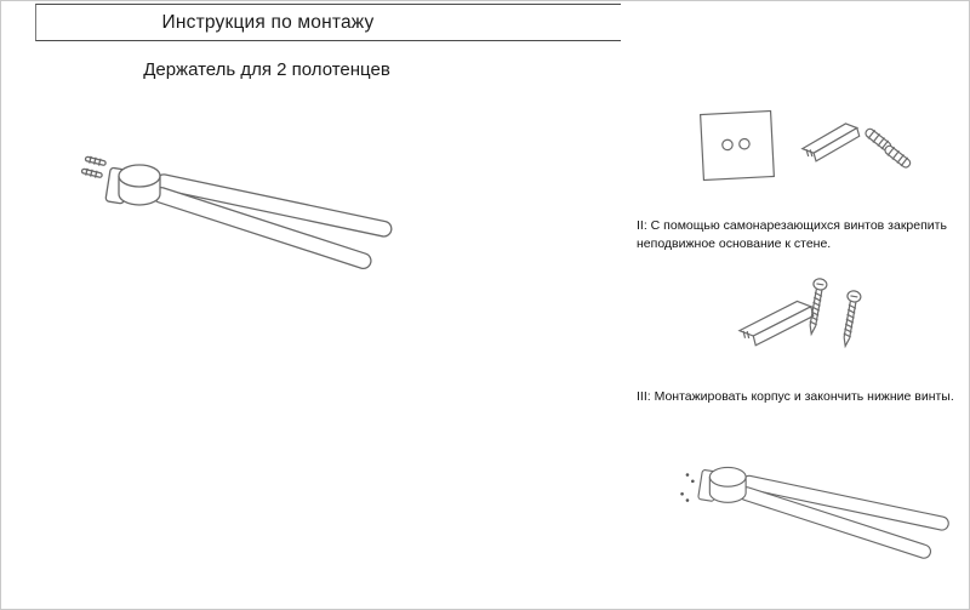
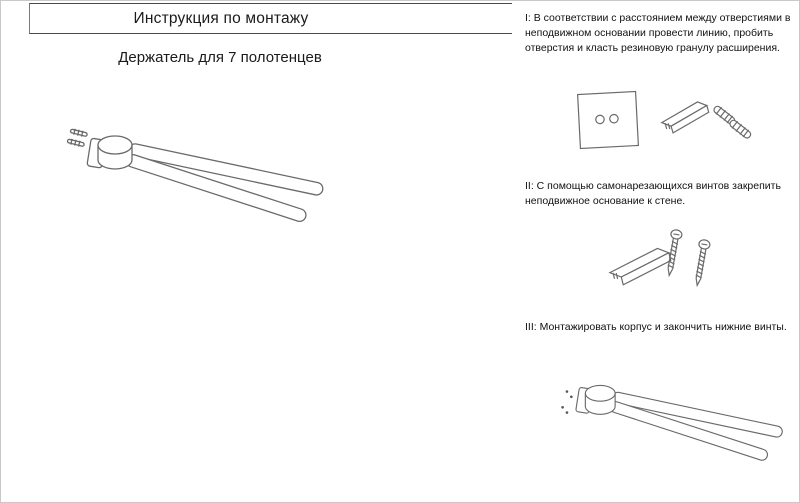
  Инструкция по монтажу
- Держатель для 2 полотенцев
+ Держатель для 7 полотенцев
+ I: В соответствии с расстоянием между отверстиями в неподвижном основании провести линию, пробить отверстия и класть резиновую гранулу расширения.
  II: С помощью самонарезающихся винтов закрепить неподвижное основание к стене.
  III: Монтажировать корпус и закончить нижние винты.
